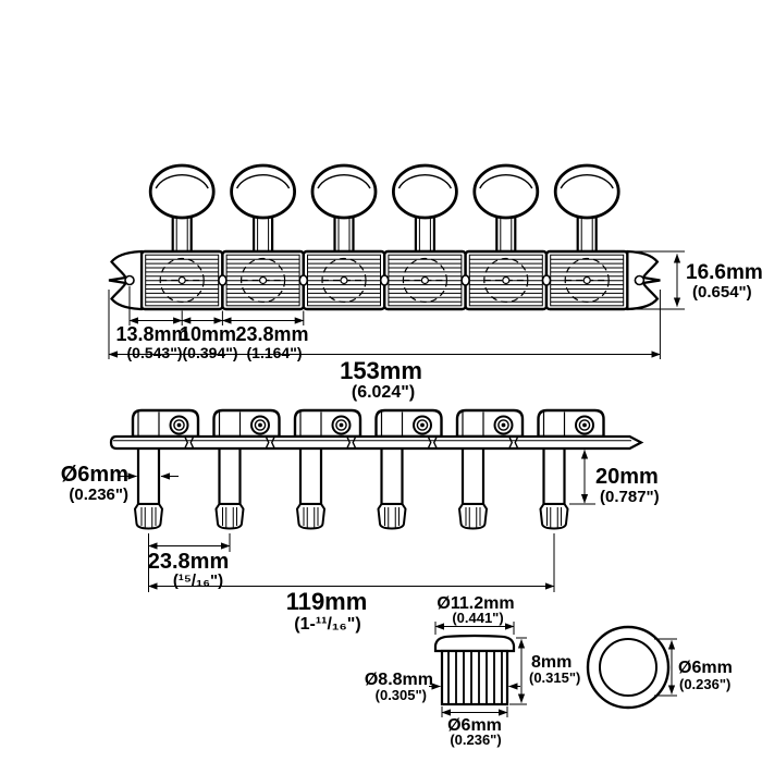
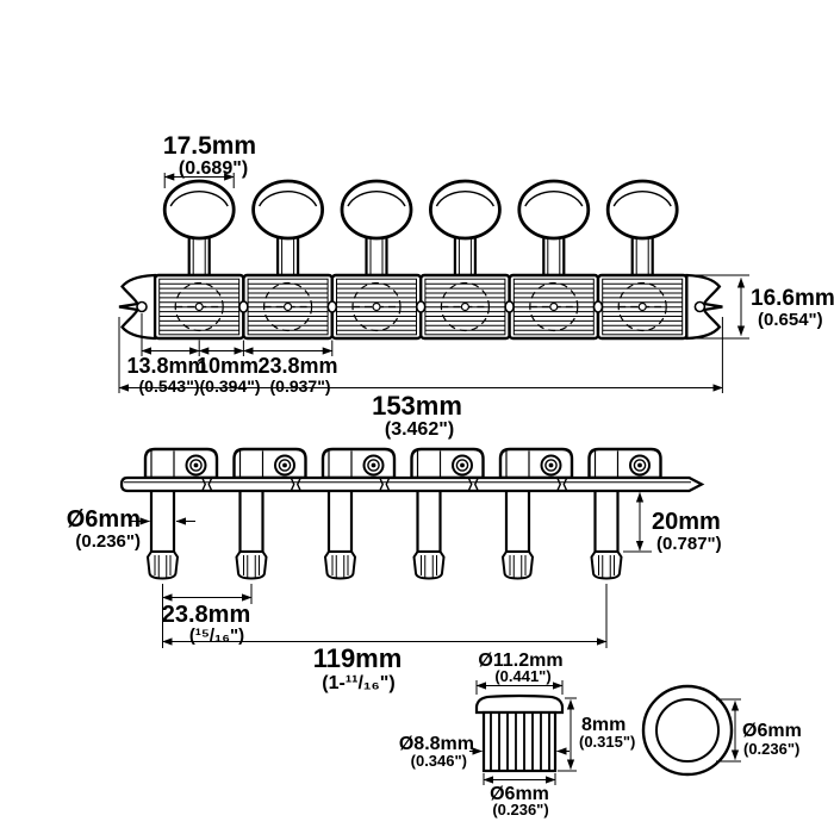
+ 17.5mm
+ (0.689")
  16.6mm
  (0.654")
  13.8mm
  (0.543")
  10mm
  (0.394")
  23.8mm
- (1.164")
+ (0.937")
  153mm
- (6.024")
+ (3.462")
  Ø6mm
  (0.236")
  20mm
  (0.787")
  23.8mm
  (¹⁵/₁₆")
  119mm
  (1-¹¹/₁₆")
  Ø11.2mm
  (0.441")
  8mm
  (0.315")
  Ø8.8mm
- (0.305")
+ (0.346")
  Ø6mm
  (0.236")
  Ø6mm
  (0.236")
